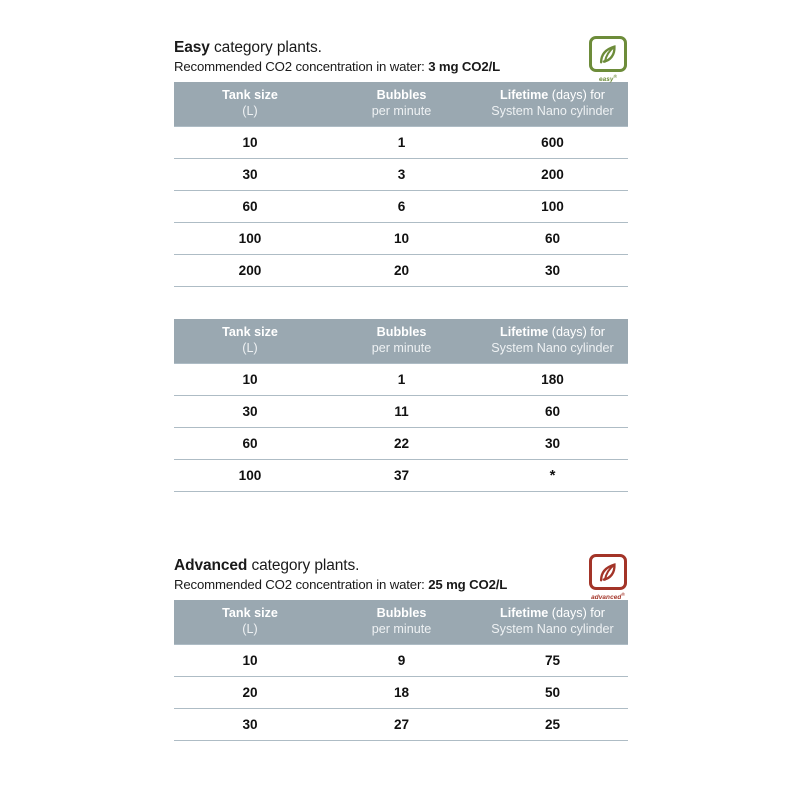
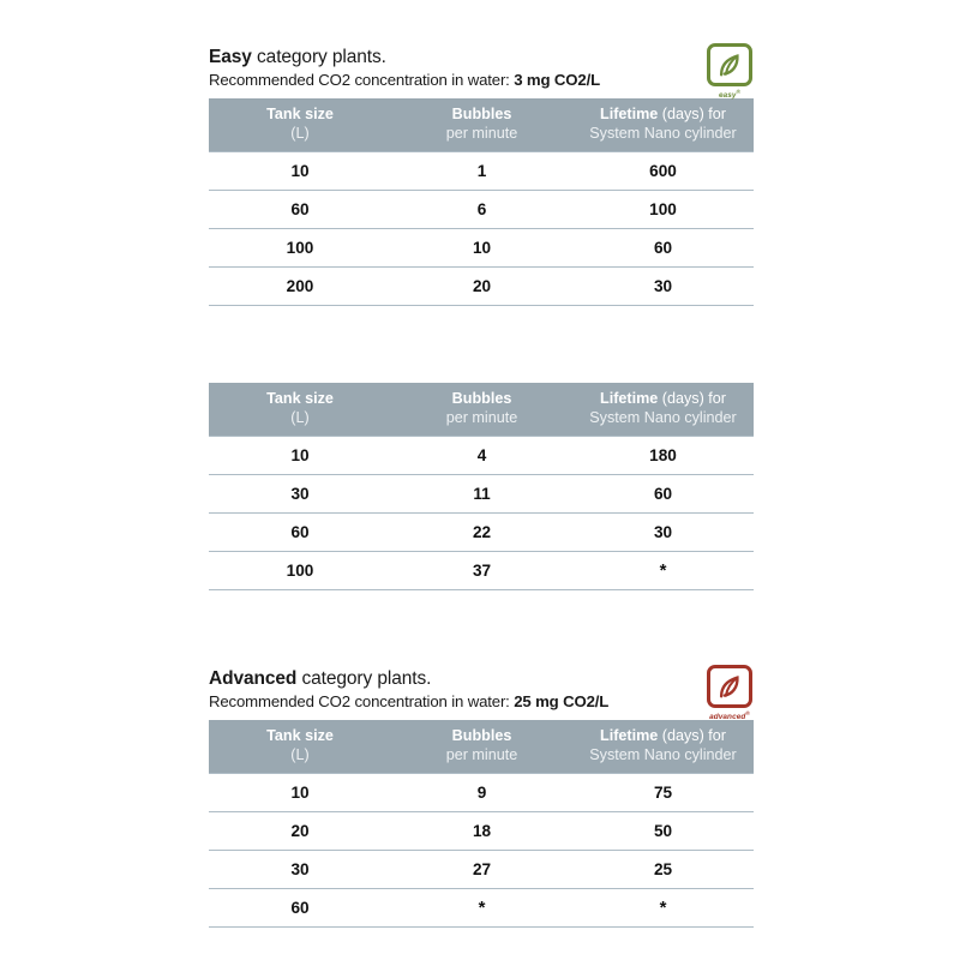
  Easy category plants.
  Recommended CO2 concentration in water: 3 mg CO2/L
  Tank size (L)	Bubbles per minute	Lifetime (days) for System Nano cylinder
  10	1	600
- 30	3	200
  60	6	100
  100	10	60
  200	20	30
  Tank size (L)	Bubbles per minute	Lifetime (days) for System Nano cylinder
- 10	1	180
+ 10	4	180
  30	11	60
  60	22	30
  100	37	*
  Advanced category plants.
  Recommended CO2 concentration in water: 25 mg CO2/L
  Tank size (L)	Bubbles per minute	Lifetime (days) for System Nano cylinder
  10	9	75
  20	18	50
  30	27	25
+ 60	*	*
